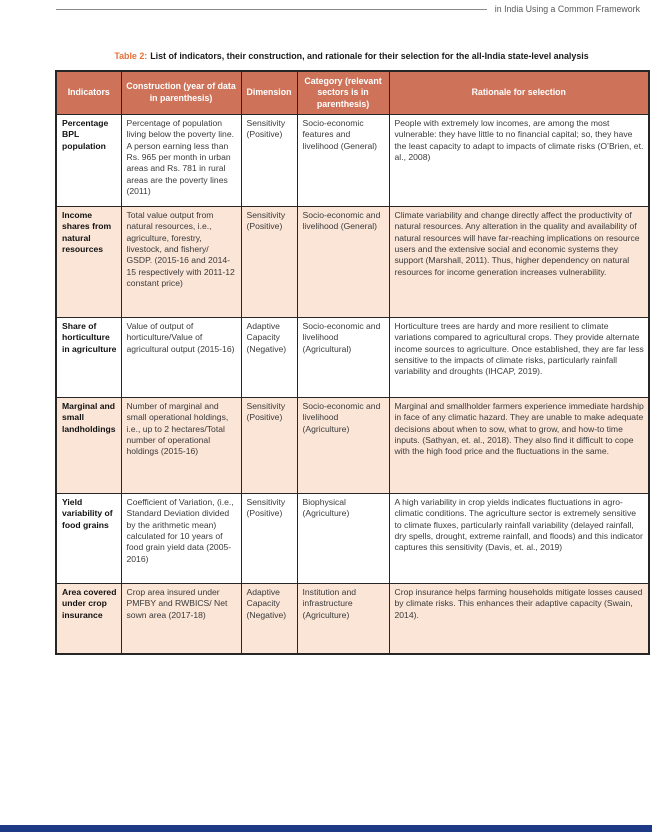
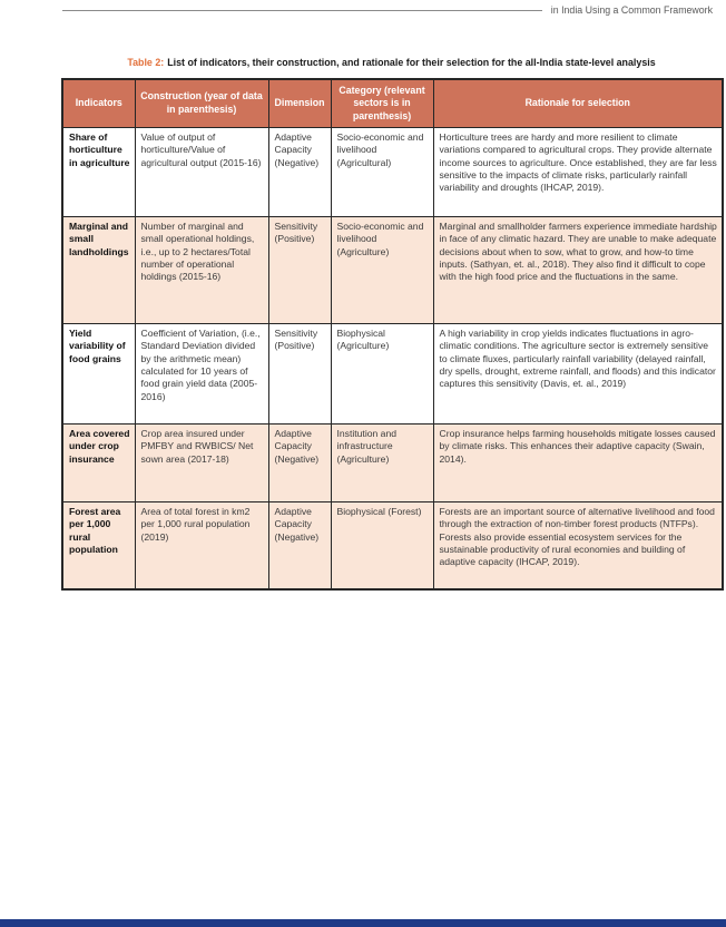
  in India Using a Common Framework
  Table 2: List of indicators, their construction, and rationale for their selection for the all-India state-level analysis
  Indicators	Construction (year of data in parenthesis)	Dimension	Category (relevant sectors is in parenthesis)	Rationale for selection
- Percentage BPL population	Percentage of population living below the poverty line. A person earning less than Rs. 965 per month in urban areas and Rs. 781 in rural areas are the poverty lines (2011)	Sensitivity (Positive)	Socio-economic features and livelihood (General)	People with extremely low incomes, are among the most vulnerable: they have little to no financial capital; so, they have the least capacity to adapt to impacts of climate risks (O’Brien, et. al., 2008)
- Income shares from natural resources	Total value output from natural resources, i.e., agriculture, forestry, livestock, and fishery/ GSDP. (2015-16 and 2014-15 respectively with 2011-12 constant price)	Sensitivity (Positive)	Socio-economic and livelihood (General)	Climate variability and change directly affect the productivity of natural resources. Any alteration in the quality and availability of natural resources will have far-reaching implications on resource users and the extensive social and economic systems they support (Marshall, 2011). Thus, higher dependency on natural resources for income generation increases vulnerability.
  Share of horticulture in agriculture	Value of output of horticulture/Value of agricultural output (2015-16)	Adaptive Capacity (Negative)	Socio-economic and livelihood (Agricultural)	Horticulture trees are hardy and more resilient to climate variations compared to agricultural crops. They provide alternate income sources to agriculture. Once established, they are far less sensitive to the impacts of climate risks, particularly rainfall variability and droughts (IHCAP, 2019).
  Marginal and small landholdings	Number of marginal and small operational holdings, i.e., up to 2 hectares/Total number of operational holdings (2015-16)	Sensitivity (Positive)	Socio-economic and livelihood (Agriculture)	Marginal and smallholder farmers experience immediate hardship in face of any climatic hazard. They are unable to make adequate decisions about when to sow, what to grow, and how-to time inputs. (Sathyan, et. al., 2018). They also find it difficult to cope with the high food price and the fluctuations in the same.
  Yield variability of food grains	Coefficient of Variation, (i.e., Standard Deviation divided by the arithmetic mean) calculated for 10 years of food grain yield data (2005-2016)	Sensitivity (Positive)	Biophysical (Agriculture)	A high variability in crop yields indicates fluctuations in agro-climatic conditions. The agriculture sector is extremely sensitive to climate fluxes, particularly rainfall variability (delayed rainfall, dry spells, drought, extreme rainfall, and floods) and this indicator captures this sensitivity (Davis, et. al., 2019)
  Area covered under crop insurance	Crop area insured under PMFBY and RWBICS/ Net sown area (2017-18)	Adaptive Capacity (Negative)	Institution and infrastructure (Agriculture)	Crop insurance helps farming households mitigate losses caused by climate risks. This enhances their adaptive capacity (Swain, 2014).
+ Forest area per 1,000 rural population	Area of total forest in km2 per 1,000 rural population (2019)	Adaptive Capacity (Negative)	Biophysical (Forest)	Forests are an important source of alternative livelihood and food through the extraction of non-timber forest products (NTFPs). Forests also provide essential ecosystem services for the sustainable productivity of rural economies and building of adaptive capacity (IHCAP, 2019).
